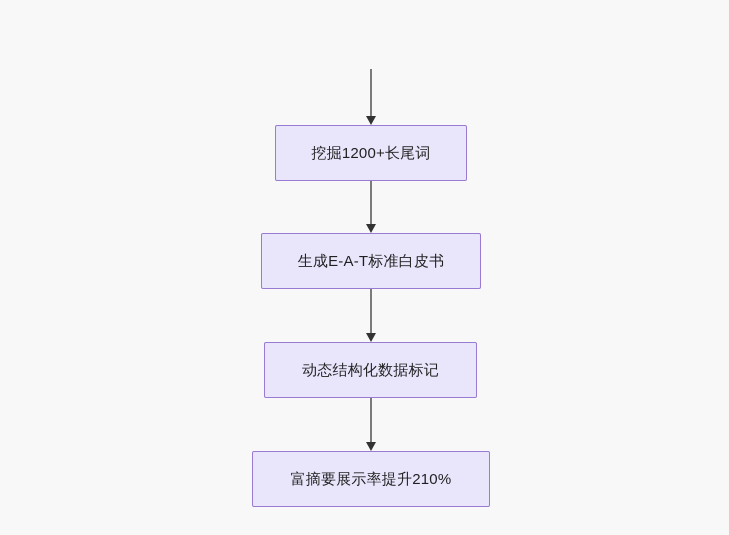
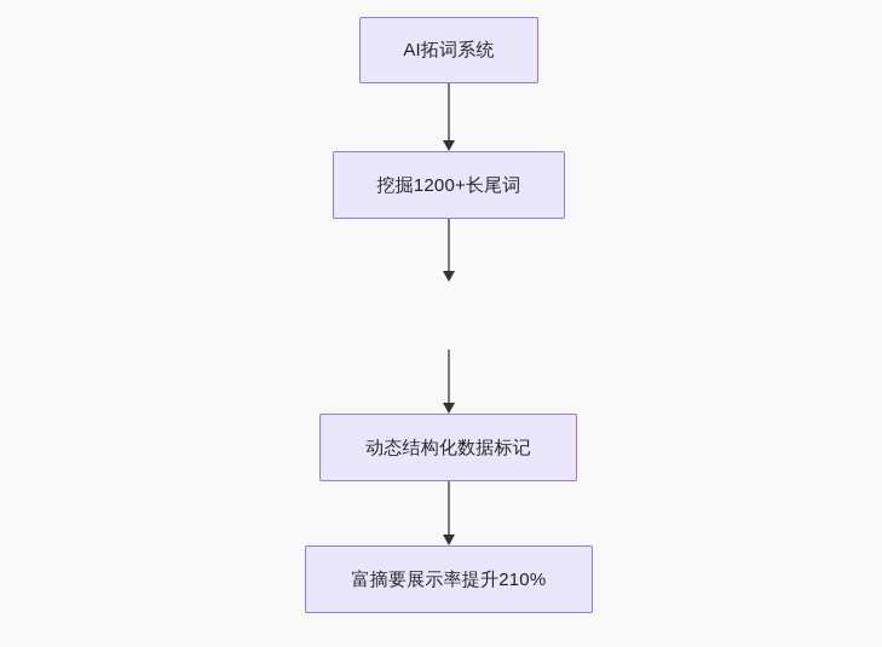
+ AI拓词系统
  挖掘1200+长尾词
- 生成E-A-T标准白皮书
  动态结构化数据标记
  富摘要展示率提升210%
